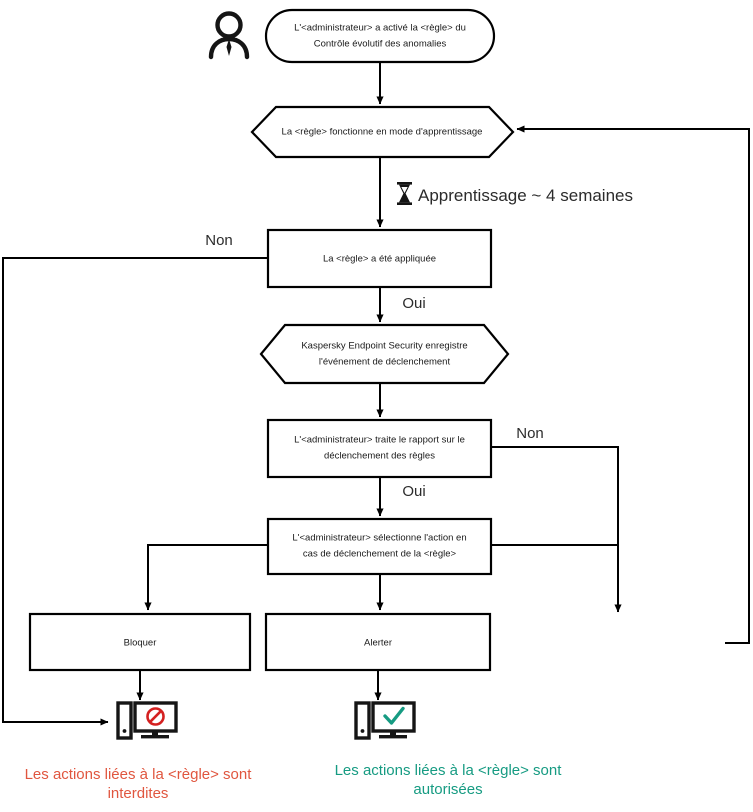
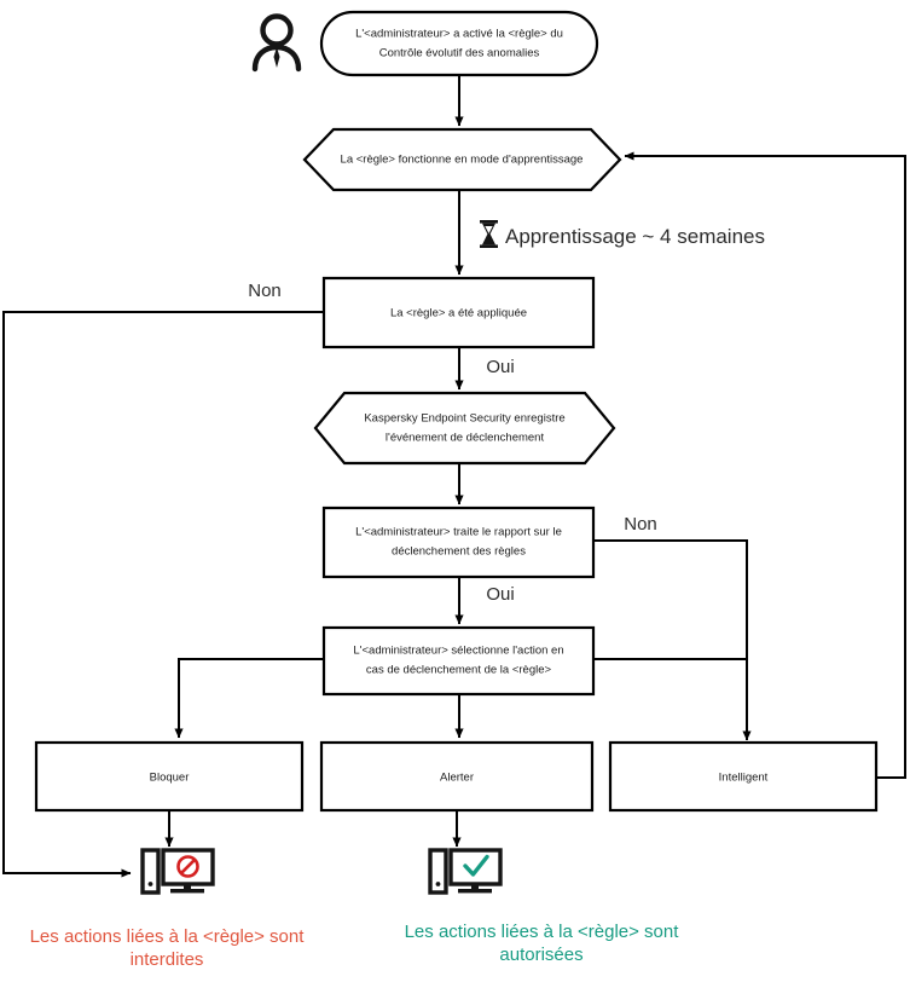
  L'<administrateur> a activé la <règle> du
  Contrôle évolutif des anomalies
  La <règle> fonctionne en mode d'apprentissage
  Apprentissage ~ 4 semaines
  La <règle> a été appliquée
  Non
  Oui
  Kaspersky Endpoint Security enregistre
  l'événement de déclenchement
  L'<administrateur> traite le rapport sur le
  déclenchement des règles
  Non
  Oui
  L'<administrateur> sélectionne l'action en
  cas de déclenchement de la <règle>
  Bloquer
  Alerter
+ Intelligent
  Les actions liées à la <règle> sont
  interdites
  Les actions liées à la <règle> sont
  autorisées
